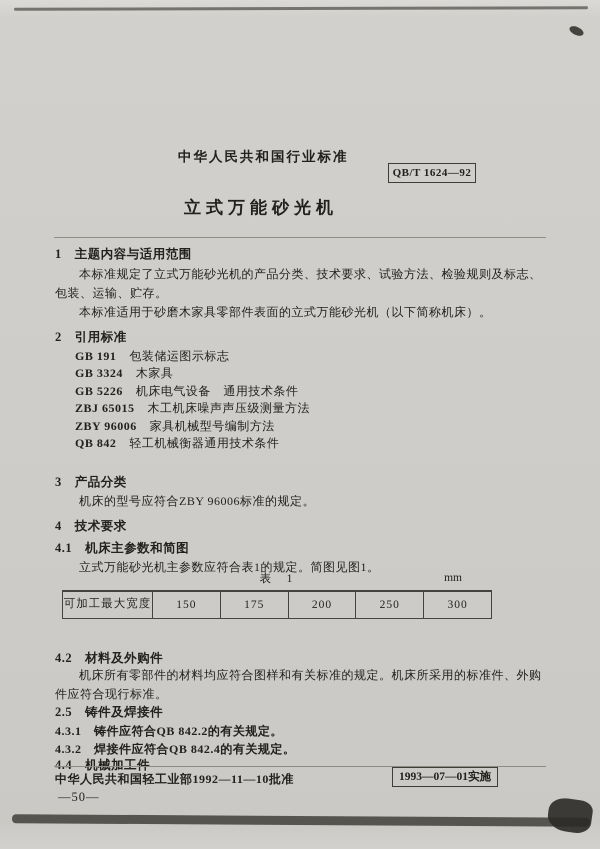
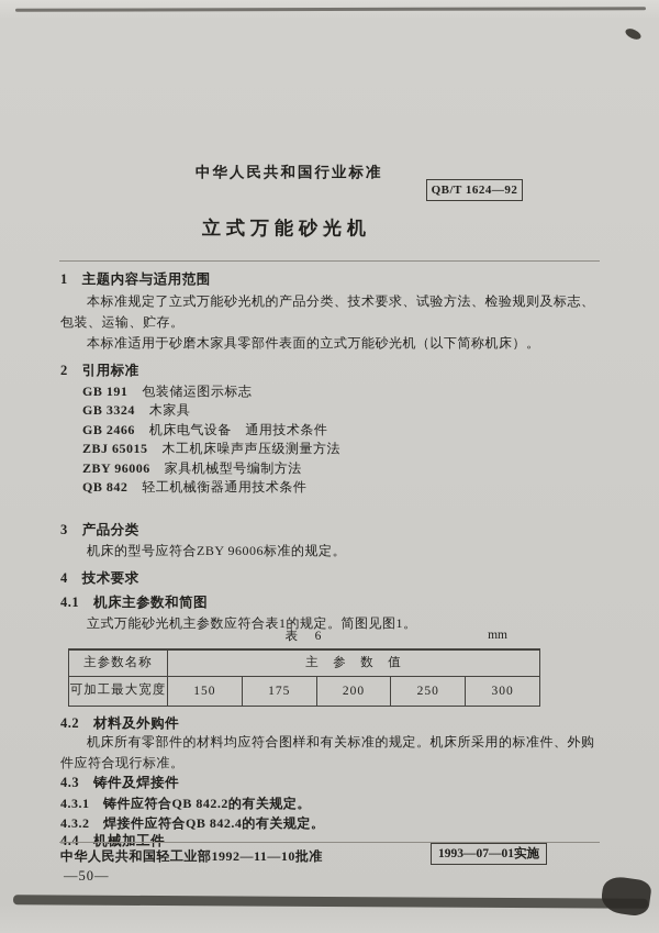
  中华人民共和国行业标准
  QB/T 1624—92
  立式万能砂光机
  1 主题内容与适用范围
  本标准规定了立式万能砂光机的产品分类、技术要求、试验方法、检验规则及标志、包装、运输、贮存。
  本标准适用于砂磨木家具零部件表面的立式万能砂光机（以下简称机床）。
  2 引用标准
  GB 191 包装储运图示标志
  GB 3324 木家具
- GB 5226 机床电气设备 通用技术条件
+ GB 2466 机床电气设备 通用技术条件
  ZBJ 65015 木工机床噪声声压级测量方法
  ZBY 96006 家具机械型号编制方法
  QB 842 轻工机械衡器通用技术条件
  3 产品分类
  机床的型号应符合ZBY 96006标准的规定。
  4 技术要求
  4.1 机床主参数和简图
  立式万能砂光机主参数应符合表1的规定。简图见图1。
- 表 1
+ 表 6
  mm
+ 主参数名称	主 参 数 值
  可加工最大宽度	150	175	200	250	300
  4.2 材料及外购件
  机床所有零部件的材料均应符合图样和有关标准的规定。机床所采用的标准件、外购件应符合现行标准。
- 2.5 铸件及焊接件
+ 4.3 铸件及焊接件
  4.3.1 铸件应符合QB 842.2的有关规定。
  4.3.2 焊接件应符合QB 842.4的有关规定。
  4.4 机械加工件
  中华人民共和国轻工业部1992—11—10批准
  1993—07—01实施
  —50—
